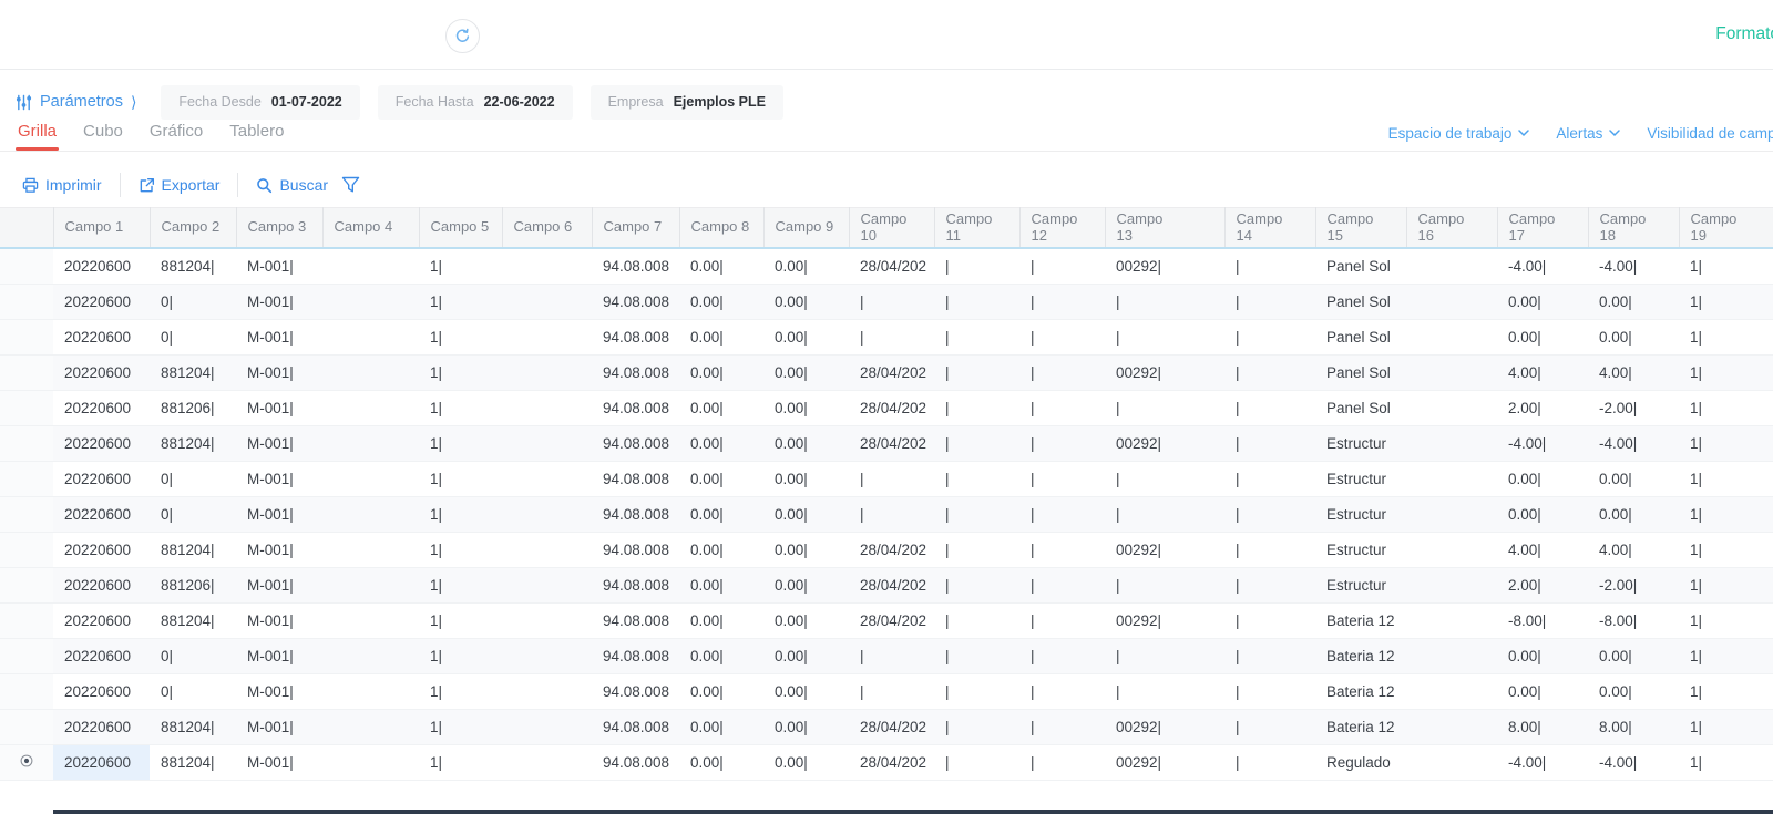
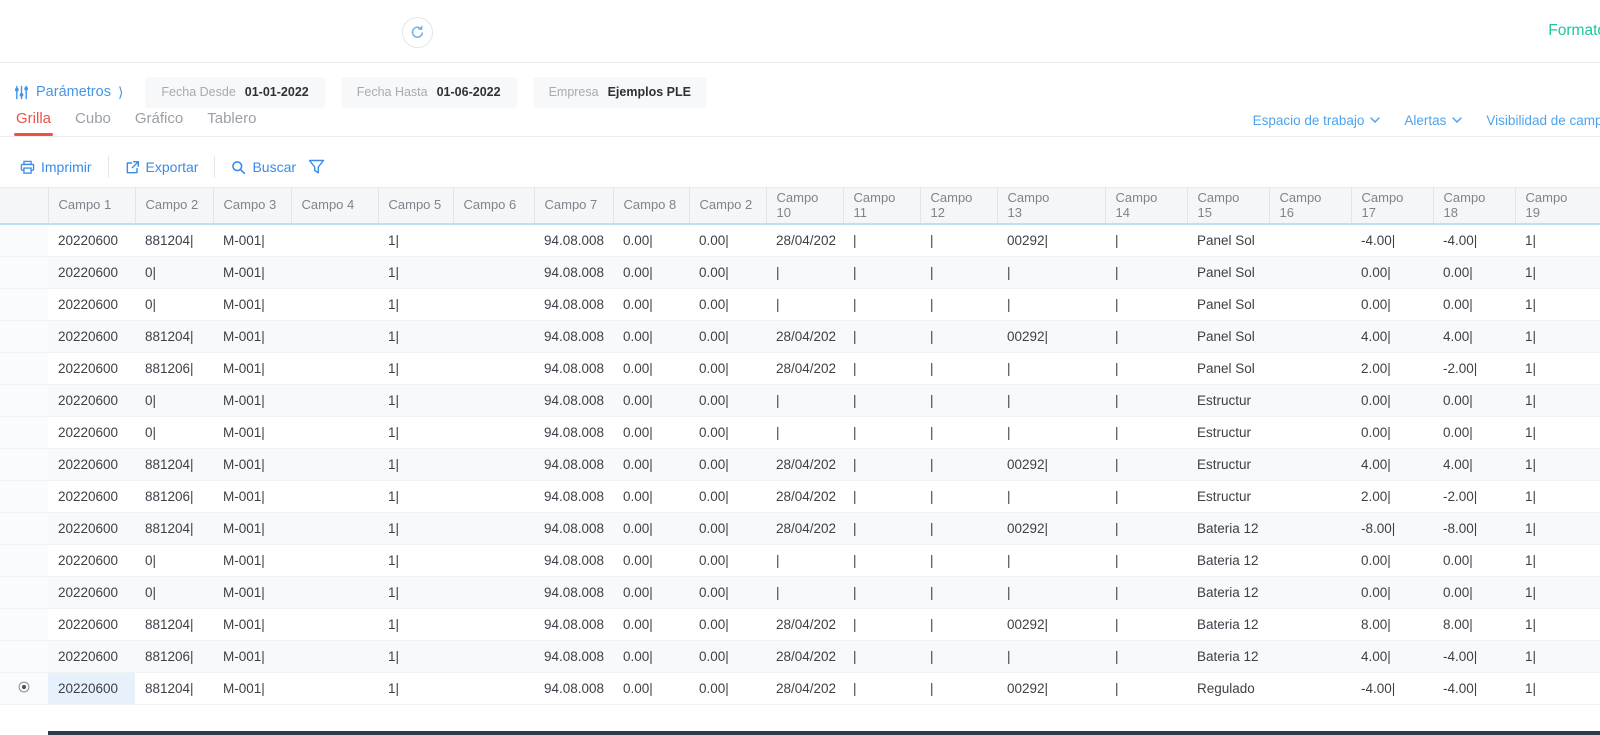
  Format
  Parámetros
  ⟩
  Fecha Desde
- 01-07-2022
+ 01-01-2022
  Fecha Hasta
- 22-06-2022
+ 01-06-2022
  Empresa
  Ejemplos PLE
  Grilla
  Cubo
  Gráfico
  Tablero
  Espacio de trabajo
  Alertas
  Visibilidad de camp
  Imprimir
  Exportar
  Buscar
- 	Campo 1	Campo 2	Campo 3	Campo 4	Campo 5	Campo 6	Campo 7	Campo 8	Campo 9	Campo 10	Campo 11	Campo 12	Campo 13	Campo 14	Campo 15	Campo 16	Campo 17	Campo 18	Campo 19
+ 	Campo 1	Campo 2	Campo 3	Campo 4	Campo 5	Campo 6	Campo 7	Campo 8	Campo 2	Campo 10	Campo 11	Campo 12	Campo 13	Campo 14	Campo 15	Campo 16	Campo 17	Campo 18	Campo 19
  	20220600	881204|	M-001|		1|		94.08.008	0.00|	0.00|	28/04/202	|	|	00292|	|	Panel Sol		-4.00|	-4.00|	1|
  	20220600	0|	M-001|		1|		94.08.008	0.00|	0.00|	|	|	|	|	|	Panel Sol		0.00|	0.00|	1|
  	20220600	0|	M-001|		1|		94.08.008	0.00|	0.00|	|	|	|	|	|	Panel Sol		0.00|	0.00|	1|
  	20220600	881204|	M-001|		1|		94.08.008	0.00|	0.00|	28/04/202	|	|	00292|	|	Panel Sol		4.00|	4.00|	1|
  	20220600	881206|	M-001|		1|		94.08.008	0.00|	0.00|	28/04/202	|	|	|	|	Panel Sol		2.00|	-2.00|	1|
- 	20220600	881204|	M-001|		1|		94.08.008	0.00|	0.00|	28/04/202	|	|	00292|	|	Estructur		-4.00|	-4.00|	1|
  	20220600	0|	M-001|		1|		94.08.008	0.00|	0.00|	|	|	|	|	|	Estructur		0.00|	0.00|	1|
  	20220600	0|	M-001|		1|		94.08.008	0.00|	0.00|	|	|	|	|	|	Estructur		0.00|	0.00|	1|
  	20220600	881204|	M-001|		1|		94.08.008	0.00|	0.00|	28/04/202	|	|	00292|	|	Estructur		4.00|	4.00|	1|
  	20220600	881206|	M-001|		1|		94.08.008	0.00|	0.00|	28/04/202	|	|	|	|	Estructur		2.00|	-2.00|	1|
  	20220600	881204|	M-001|		1|		94.08.008	0.00|	0.00|	28/04/202	|	|	00292|	|	Bateria 12		-8.00|	-8.00|	1|
  	20220600	0|	M-001|		1|		94.08.008	0.00|	0.00|	|	|	|	|	|	Bateria 12		0.00|	0.00|	1|
  	20220600	0|	M-001|		1|		94.08.008	0.00|	0.00|	|	|	|	|	|	Bateria 12		0.00|	0.00|	1|
  	20220600	881204|	M-001|		1|		94.08.008	0.00|	0.00|	28/04/202	|	|	00292|	|	Bateria 12		8.00|	8.00|	1|
+ 	20220600	881206|	M-001|		1|		94.08.008	0.00|	0.00|	28/04/202	|	|	|	|	Bateria 12		4.00|	-4.00|	1|
  	20220600	881204|	M-001|		1|		94.08.008	0.00|	0.00|	28/04/202	|	|	00292|	|	Regulado		-4.00|	-4.00|	1|
